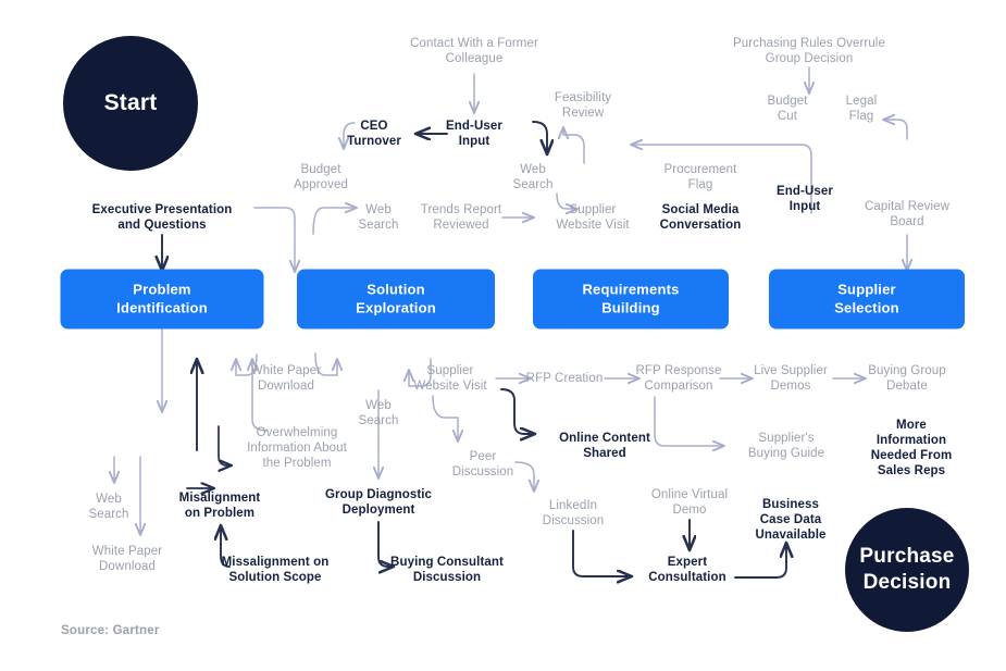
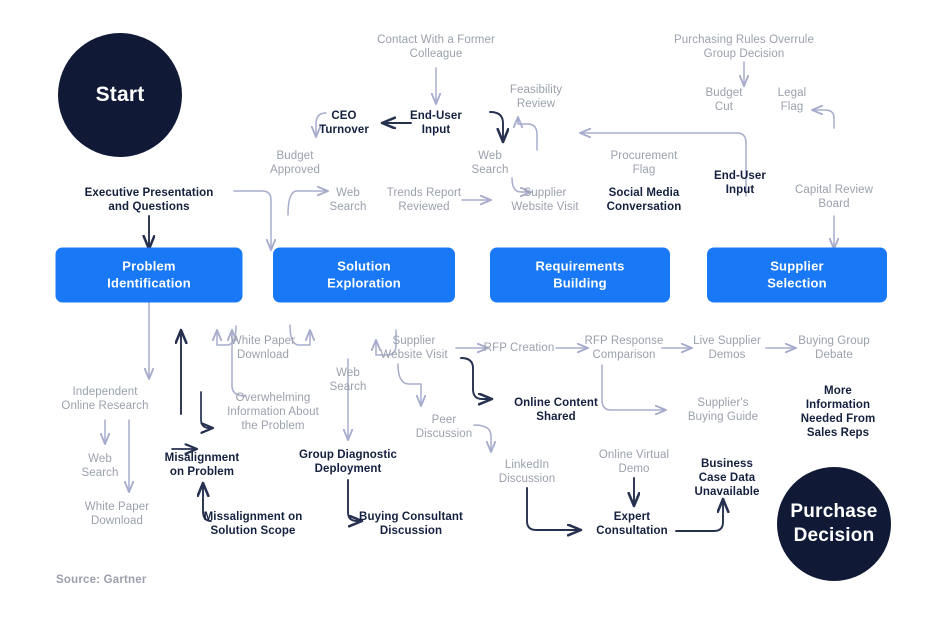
  Start
  Purchase
  Decision
  Problem
  Identification
  Solution
  Exploration
  Requirements
  Building
  Supplier
  Selection
  Contact With a Former
  Colleague
  End-User
  Input
  CEO
  Turnover
  Budget
  Approved
  Web
  Search
  Executive Presentation
  and Questions
  Trends Report
  Reviewed
  Web
  Search
  Feasibility
  Review
  Supplier
  Website Visit
  Purchasing Rules Overrule
  Group Decision
  Budget
  Cut
  Legal
  Flag
  Procurement
  Flag
  Social Media
  Conversation
  End-User
  Input
  Capital Review
  Board
  White Paper
  Download
  Overwhelming
  Information About
  the Problem
+ Independent
+ Online Research
  Web
  Search
  White Paper
  Download
  Misalignment
  on Problem
  Missalignment on
  Solution Scope
  Web
  Search
  Group Diagnostic
  Deployment
  Buying Consultant
  Discussion
  Supplier
  Website Visit
  Peer
  Discussion
  RFP Creation
  Online Content
  Shared
  LinkedIn
  Discussion
  RFP Response
  Comparison
  Online Virtual
  Demo
  Expert
  Consultation
  Business
  Case Data
  Unavailable
  Live Supplier
  Demos
  Supplier's
  Buying Guide
  Buying Group
  Debate
  More Information
  Needed From
  Sales Reps
  Source: Gartner
